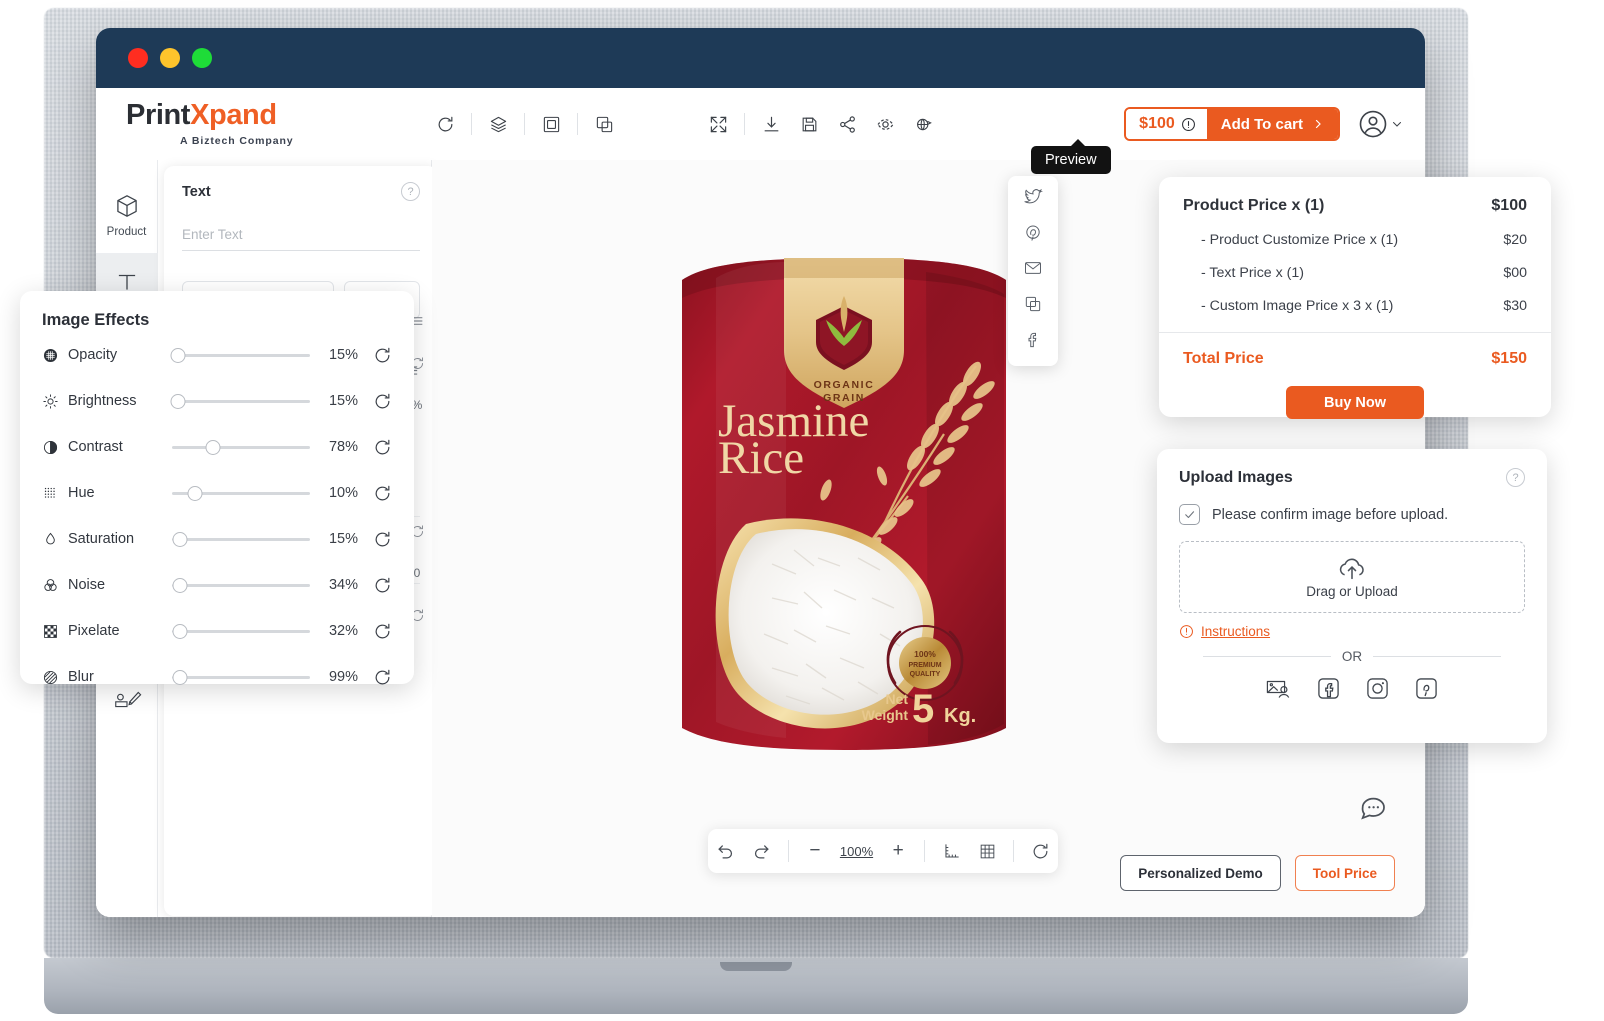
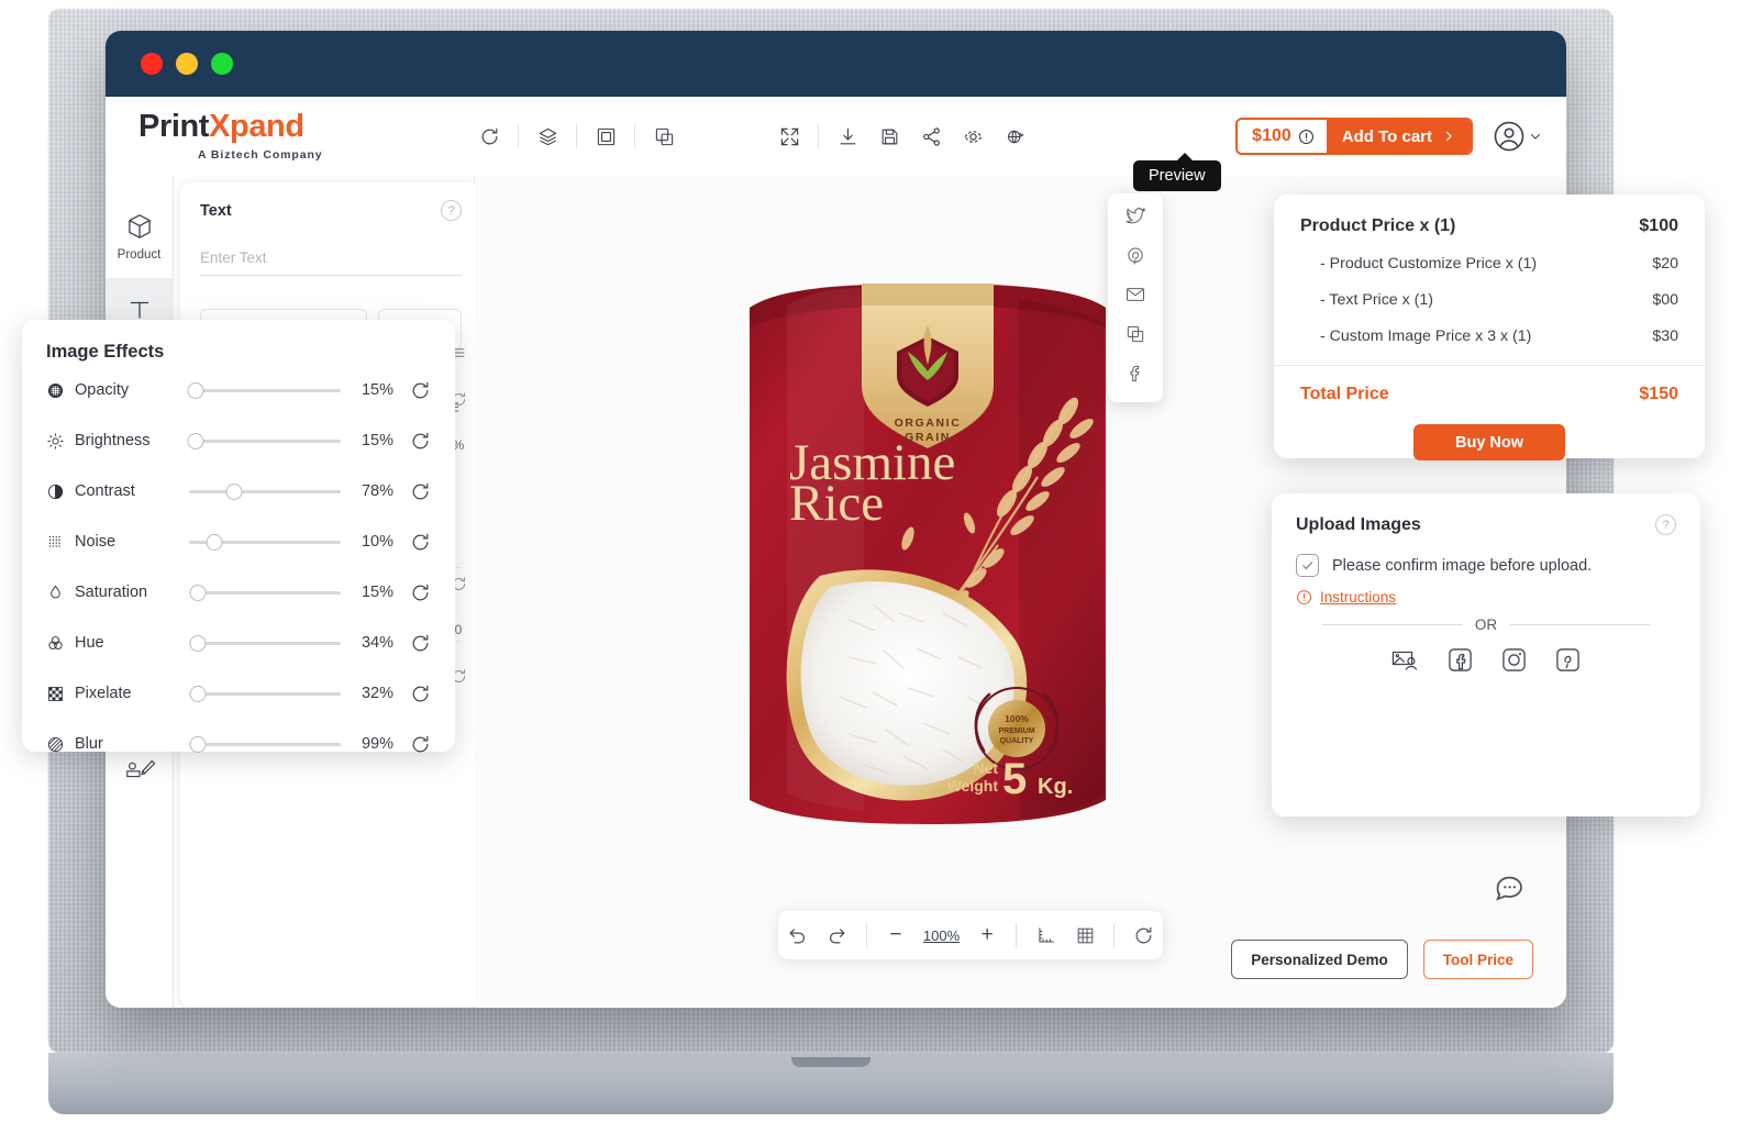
  PrintXpand
  A Biztech Company
  $100
  Add To cart
  Product
  Text
  ?
  Enter Text
  ORGANIC
  GRAIN
  Jasmine
  Rice
  100%
  Net
  Weight
  5
  Kg.
  −
  100%
  +
  Personalized Demo
  Tool Price
  %
  0
  Preview
  Product Price x (1)
  $100
  - Product Customize Price x (1)
  $20
  - Text Price x (1)
  $00
  - Custom Image Price x 3 x (1)
  $30
  Total Price
  $150
  Buy Now
  Upload Images
  ?
  Please confirm image before upload.
- Drag or Upload
  Instructions
  OR
  Image Effects
  Opacity
  15%
  Brightness
  15%
  Contrast
  78%
- Hue
+ Noise
  10%
  Saturation
  15%
- Noise
+ Hue
  34%
  Pixelate
  32%
  Blur
  99%
